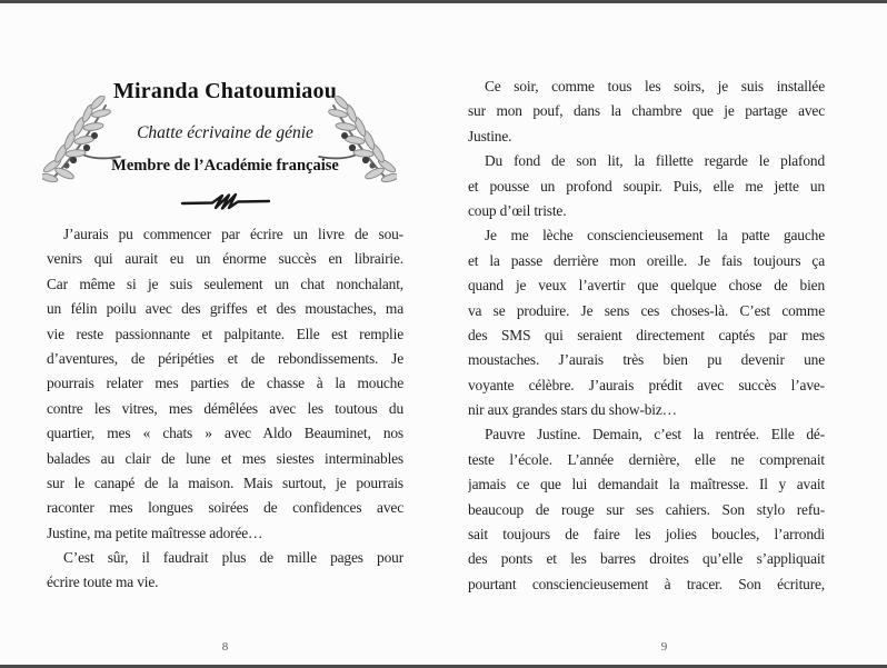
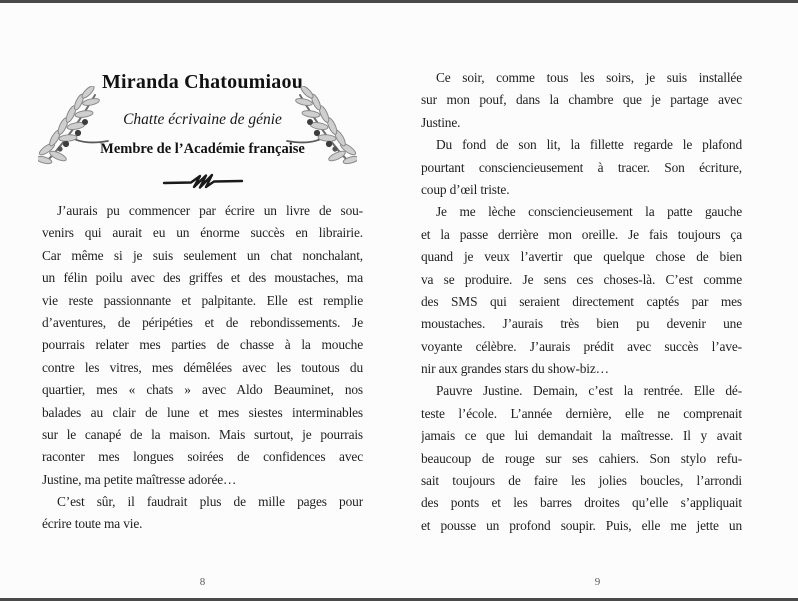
  Miranda Chatoumiaou
  Chatte écrivaine de génie
  Membre de l’Académie française
  J’aurais pu commencer par écrire un livre de sou-
  venirs qui aurait eu un énorme succès en librairie.
  Car même si je suis seulement un chat nonchalant,
  un félin poilu avec des griffes et des moustaches, ma
  vie reste passionnante et palpitante. Elle est remplie
  d’aventures, de péripéties et de rebondissements. Je
  pourrais relater mes parties de chasse à la mouche
  contre les vitres, mes démêlées avec les toutous du
  quartier, mes « chats » avec Aldo Beauminet, nos
  balades au clair de lune et mes siestes interminables
  sur le canapé de la maison. Mais surtout, je pourrais
  raconter mes longues soirées de confidences avec
  Justine, ma petite maîtresse adorée…
  C’est sûr, il faudrait plus de mille pages pour
  écrire toute ma vie.
  8
  Ce soir, comme tous les soirs, je suis installée
  sur mon pouf, dans la chambre que je partage avec
  Justine.
  Du fond de son lit, la fillette regarde le plafond
- et pousse un profond soupir. Puis, elle me jette un
+ pourtant consciencieusement à tracer. Son écriture,
  coup d’œil triste.
  Je me lèche consciencieusement la patte gauche
  et la passe derrière mon oreille. Je fais toujours ça
  quand je veux l’avertir que quelque chose de bien
  va se produire. Je sens ces choses-là. C’est comme
  des SMS qui seraient directement captés par mes
  moustaches. J’aurais très bien pu devenir une
  voyante célèbre. J’aurais prédit avec succès l’ave-
  nir aux grandes stars du show-biz…
  Pauvre Justine. Demain, c’est la rentrée. Elle dé-
  teste l’école. L’année dernière, elle ne comprenait
  jamais ce que lui demandait la maîtresse. Il y avait
  beaucoup de rouge sur ses cahiers. Son stylo refu-
  sait toujours de faire les jolies boucles, l’arrondi
  des ponts et les barres droites qu’elle s’appliquait
- pourtant consciencieusement à tracer. Son écriture,
+ et pousse un profond soupir. Puis, elle me jette un
  9
